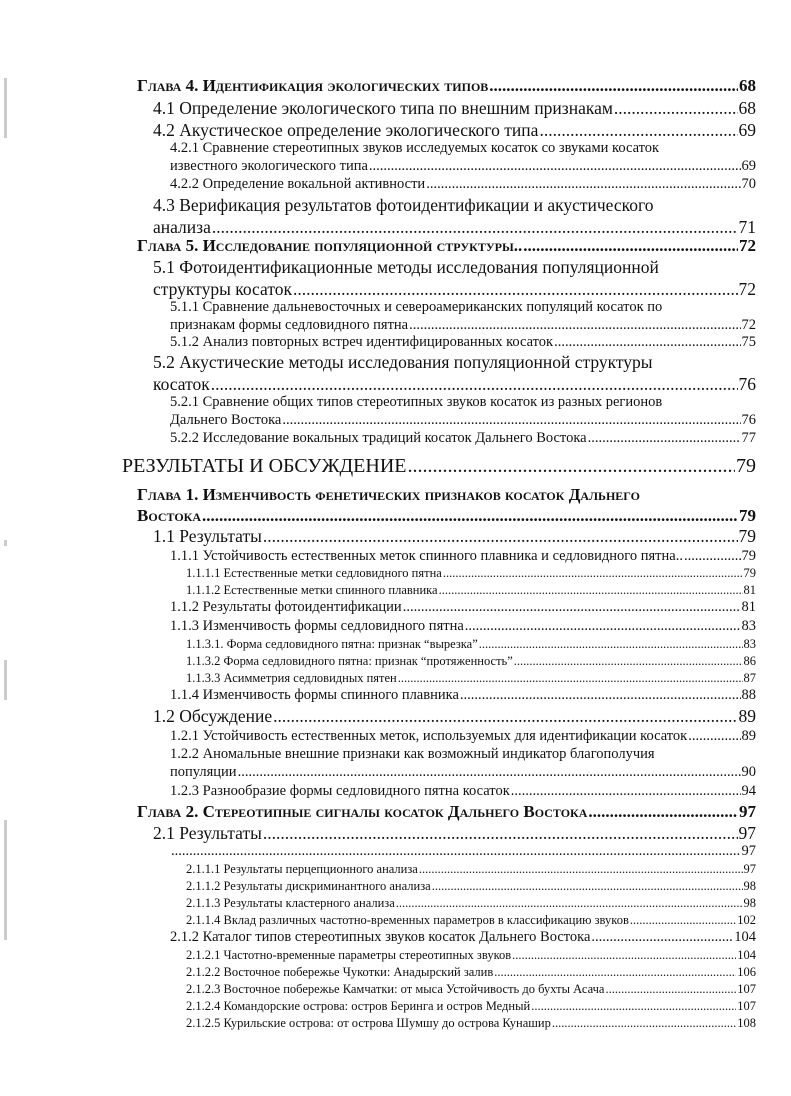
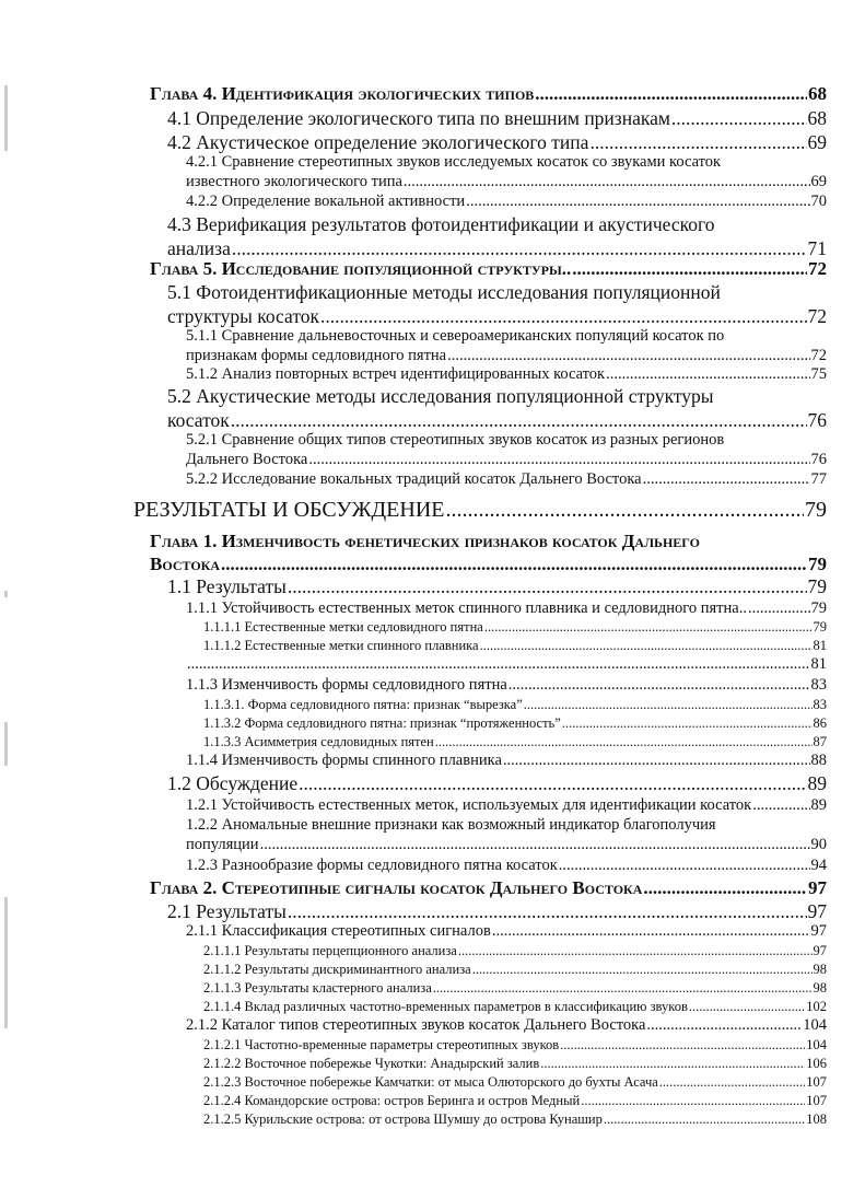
  Глава 4. Идентификация экологических типов
  68
  4.1 Определение экологического типа по внешним признакам
  68
  4.2 Акустическое определение экологического типа
  69
  4.2.1 Сравнение стереотипных звуков исследуемых косаток со звуками косаток
  известного экологического типа
  69
  4.2.2 Определение вокальной активности
  70
  4.3 Верификация результатов фотоидентификации и акустического
  анализа
  71
  Глава 5. Исследование популяционной структуры..
  72
  5.1 Фотоидентификационные методы исследования популяционной
  структуры косаток
  72
  5.1.1 Сравнение дальневосточных и североамериканских популяций косаток по
  признакам формы седловидного пятна
  72
  5.1.2 Анализ повторных встреч идентифицированных косаток
  75
  5.2 Акустические методы исследования популяционной структуры
  косаток
  76
  5.2.1 Сравнение общих типов стереотипных звуков косаток из разных регионов
  Дальнего Востока
  76
  5.2.2 Исследование вокальных традиций косаток Дальнего Востока
  77
  РЕЗУЛЬТАТЫ И ОБСУЖДЕНИЕ
  79
  Глава 1. Изменчивость фенетических признаков косаток Дальнего
  Востока
  79
  1.1 Результаты
  79
  1.1.1 Устойчивость естественных меток спинного плавника и седловидного пятна..
  79
  1.1.1.1 Естественные метки седловидного пятна
  79
  1.1.1.2 Естественные метки спинного плавника
  81
- 1.1.2 Результаты фотоидентификации
  81
  1.1.3 Изменчивость формы седловидного пятна
  83
  1.1.3.1. Форма седловидного пятна: признак “вырезка”
  83
  1.1.3.2 Форма седловидного пятна: признак “протяженность”
  86
  1.1.3.3 Асимметрия седловидных пятен
  87
  1.1.4 Изменчивость формы спинного плавника
  88
  1.2 Обсуждение
  89
  1.2.1 Устойчивость естественных меток, используемых для идентификации косаток
  89
  1.2.2 Аномальные внешние признаки как возможный индикатор благополучия
  популяции
  90
  1.2.3 Разнообразие формы седловидного пятна косаток
  94
  Глава 2. Стереотипные сигналы косаток Дальнего Востока
  97
  2.1 Результаты
  97
+ 2.1.1 Классификация стереотипных сигналов
  97
  2.1.1.1 Результаты перцепционного анализа
  97
  2.1.1.2 Результаты дискриминантного анализа
  98
  2.1.1.3 Результаты кластерного анализа
  98
  2.1.1.4 Вклад различных частотно-временных параметров в классификацию звуков
  102
  2.1.2 Каталог типов стереотипных звуков косаток Дальнего Востока
  104
  2.1.2.1 Частотно-временные параметры стереотипных звуков
  104
  2.1.2.2 Восточное побережье Чукотки: Анадырский залив
  106
- 2.1.2.3 Восточное побережье Камчатки: от мыса Устойчивость до бухты Асача
+ 2.1.2.3 Восточное побережье Камчатки: от мыса Олюторского до бухты Асача
  107
  2.1.2.4 Командорские острова: остров Беринга и остров Медный
  107
  2.1.2.5 Курильские острова: от острова Шумшу до острова Кунашир
  108
